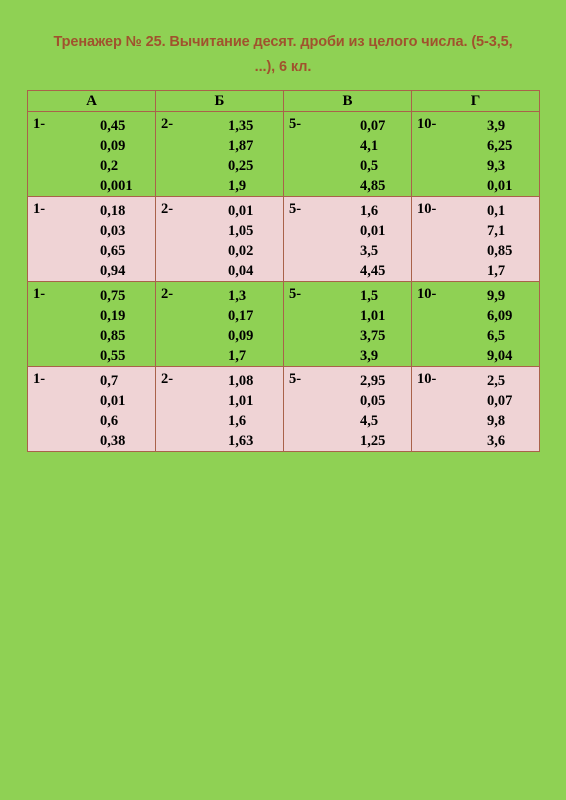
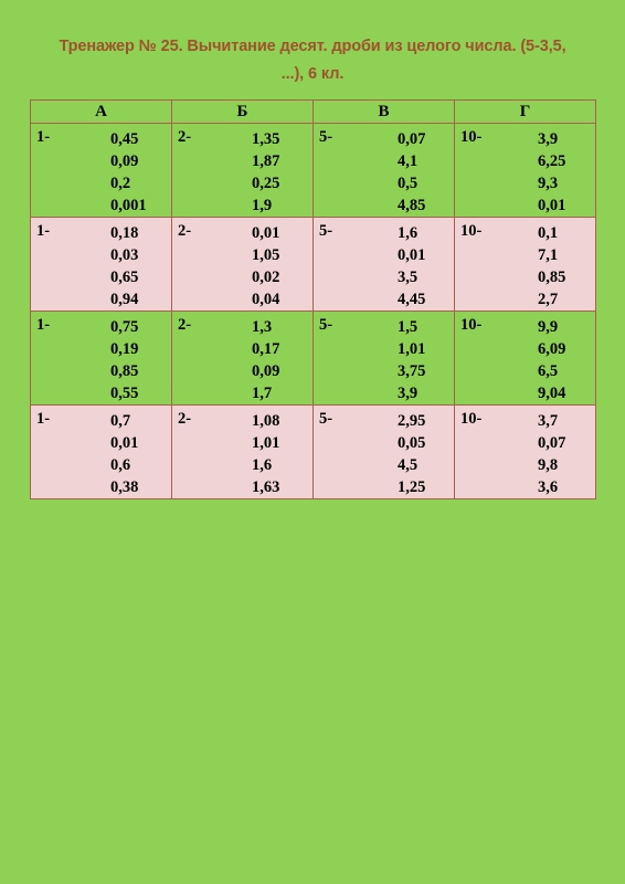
  Тренажер № 25. Вычитание десят. дроби из целого числа. (5-3,5,
  ...), 6 кл.
  А	Б	В	Г
  1- 0,450,090,20,001	2- 1,351,870,251,9	5- 0,074,10,54,85	10- 3,96,259,30,01
- 1- 0,180,030,650,94	2- 0,011,050,020,04	5- 1,60,013,54,45	10- 0,17,10,851,7
+ 1- 0,180,030,650,94	2- 0,011,050,020,04	5- 1,60,013,54,45	10- 0,17,10,852,7
  1- 0,750,190,850,55	2- 1,30,170,091,7	5- 1,51,013,753,9	10- 9,96,096,59,04
- 1- 0,70,010,60,38	2- 1,081,011,61,63	5- 2,950,054,51,25	10- 2,50,079,83,6
+ 1- 0,70,010,60,38	2- 1,081,011,61,63	5- 2,950,054,51,25	10- 3,70,079,83,6
